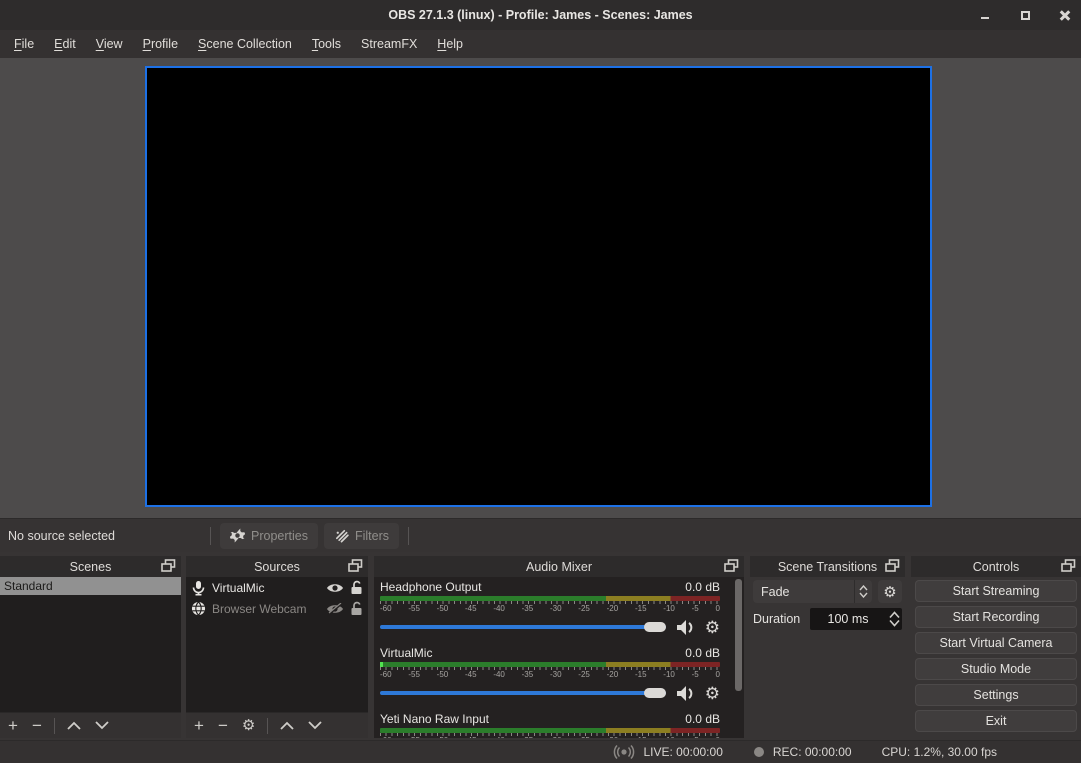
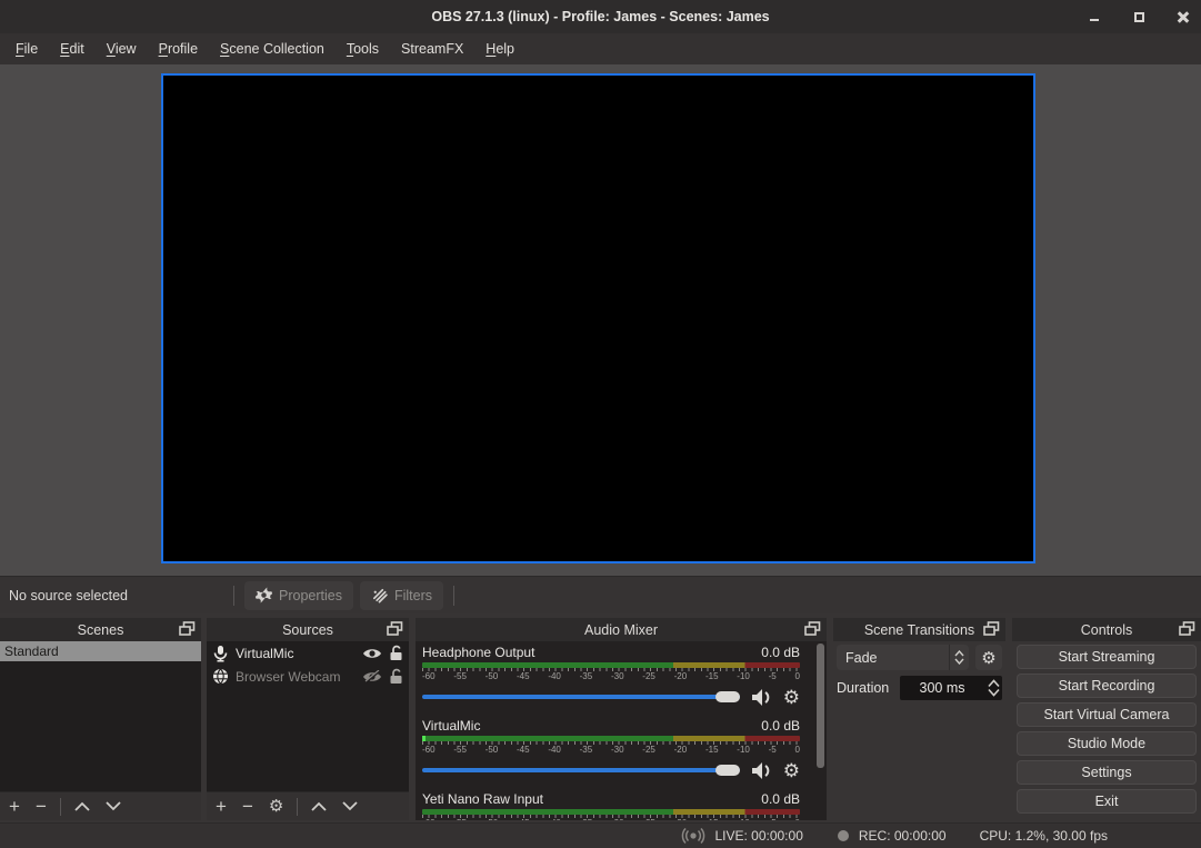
  OBS 27.1.3 (linux) - Profile: James - Scenes: James
  File
  Edit
  View
  Profile
  Scene Collection
  Tools
  StreamFX
  Help
  No source selected
  Properties
  Filters
  Scenes
  Standard
  +
  −
  Sources
  VirtualMic
  Browser Webcam
  +
  −
  ⚙
  Audio Mixer
  Headphone Output
  0.0 dB
  -60
  -55
  -50
  -45
  -40
  -35
  -30
  -25
  -20
  -15
  -10
  -5
  0
  ⚙
  VirtualMic
  0.0 dB
  -60
  -55
  -50
  -45
  -40
  -35
  -30
  -25
  -20
  -15
  -10
  -5
  0
  ⚙
  Yeti Nano Raw Input
  0.0 dB
  Scene Transitions
  Fade
  ⚙
  Duration
- 100 ms
+ 300 ms
  Controls
  Start Streaming
  Start Recording
  Start Virtual Camera
  Studio Mode
  Settings
  Exit
  LIVE: 00:00:00
  REC: 00:00:00
  CPU: 1.2%, 30.00 fps
